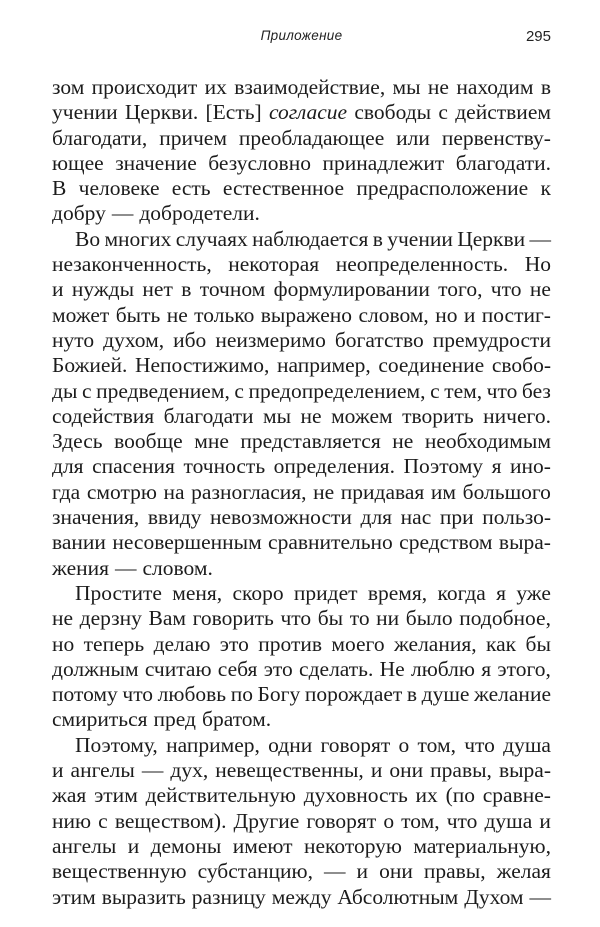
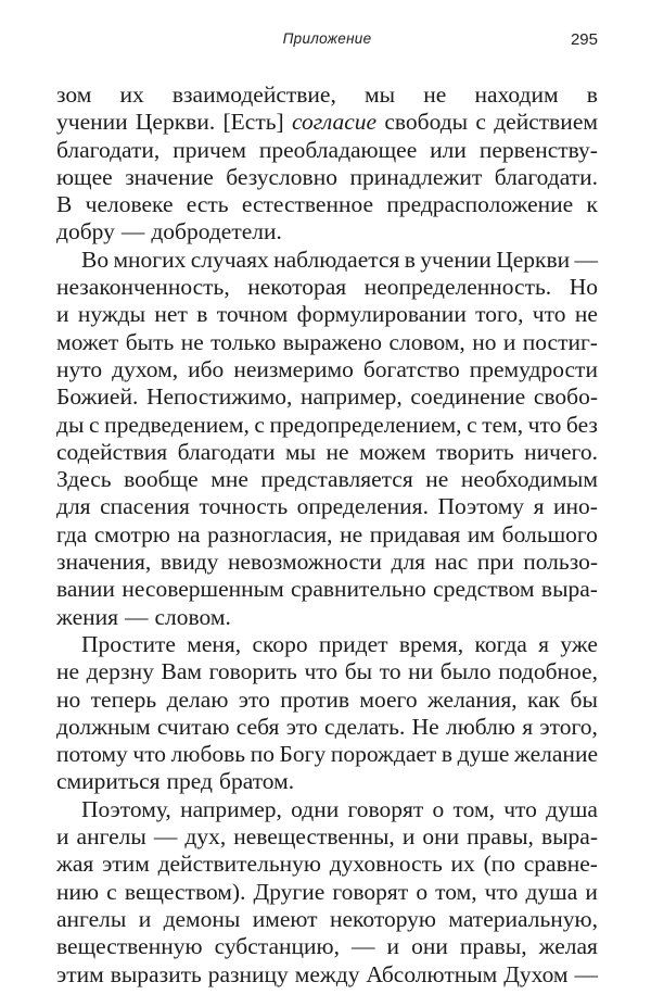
  Приложение
  295
  зом
- происходит
  их
  взаимодействие,
  мы
  не
  находим
  в
  учении
  Церкви.
  [Есть]
  согласие
  свободы
  с
  действием
  благодати,
  причем
  преобладающее
  или
  первенству-
  ющее
  значение
  безусловно
  принадлежит
  благодати.
  В
  человеке
  есть
  естественное
  предрасположение
  к
  добру
  —
  добродетели.
  Во
  многих
  случаях
  наблюдается
  в
  учении
  Церкви
  —
  незаконченность,
  некоторая
  неопределенность.
  Но
  и
  нужды
  нет
  в
  точном
  формулировании
  того,
  что
  не
  может
  быть
  не
  только
  выражено
  словом,
  но
  и
  постиг-
  нуто
  духом,
  ибо
  неизмеримо
  богатство
  премудрости
  Божией.
  Непостижимо,
  например,
  соединение
  свобо-
  ды
  с
  предведением,
  с
  предопределением,
  с
  тем,
  что
  без
  содействия
  благодати
  мы
  не
  можем
  творить
  ничего.
  Здесь
  вообще
  мне
  представляется
  не
  необходимым
  для
  спасения
  точность
  определения.
  Поэтому
  я
  ино-
  гда
  смотрю
  на
  разногласия,
  не
  придавая
  им
  большого
  значения,
  ввиду
  невозможности
  для
  нас
  при
  пользо-
  вании
  несовершенным
  сравнительно
  средством
  выра-
  жения
  —
  словом.
  Простите
  меня,
  скоро
  придет
  время,
  когда
  я
  уже
  не
  дерзну
  Вам
  говорить
  что
  бы
  то
  ни
  было
  подобное,
  но
  теперь
  делаю
  это
  против
  моего
  желания,
  как
  бы
  должным
  считаю
  себя
  это
  сделать.
  Не
  люблю
  я
  этого,
  потому
  что
  любовь
  по
  Богу
  порождает
  в
  душе
  желание
  смириться
  пред
  братом.
  Поэтому,
  например,
  одни
  говорят
  о
  том,
  что
  душа
  и
  ангелы
  —
  дух,
  невещественны,
  и
  они
  правы,
  выра-
  жая
  этим
  действительную
  духовность
  их
  (по
  сравне-
  нию
  с
  веществом).
  Другие
  говорят
  о
  том,
  что
  душа
  и
  ангелы
  и
  демоны
  имеют
  некоторую
  материальную,
  вещественную
  субстанцию,
  —
  и
  они
  правы,
  желая
  этим
  выразить
  разницу
  между
  Абсолютным
  Духом
  —
